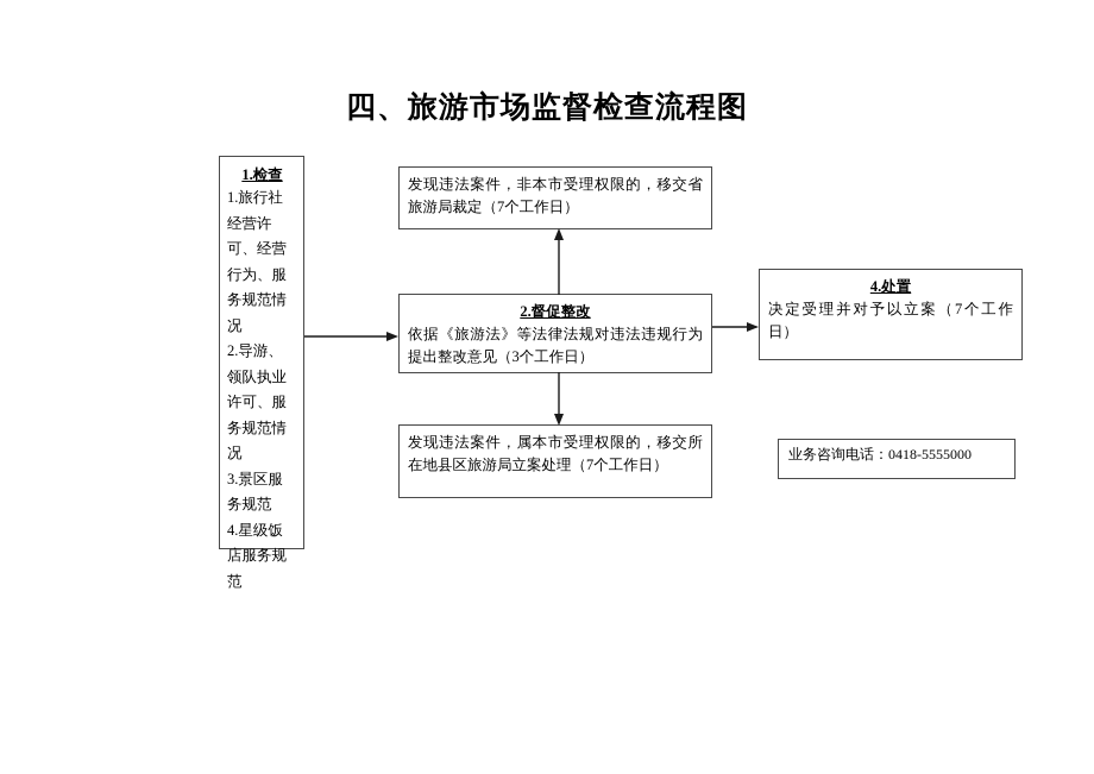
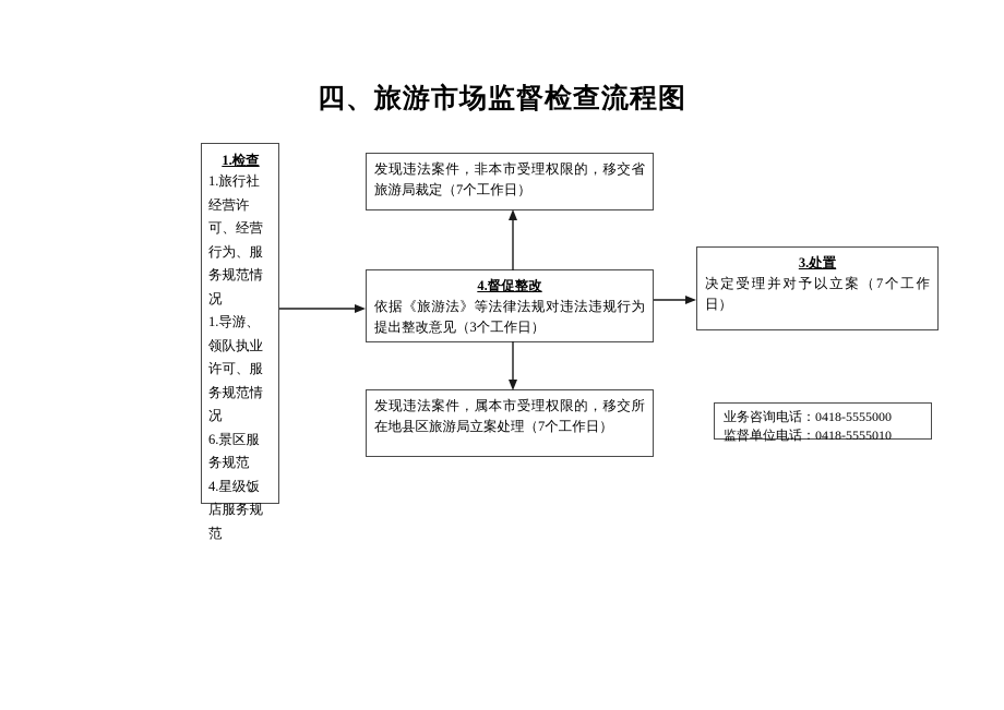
  四、旅游市场监督检查流程图
  1.检查
  1.旅行社经营许可、经营行为、服务规范情况
- 2.导游、领队执业许可、服务规范情况
+ 1.导游、领队执业许可、服务规范情况
- 3.景区服务规范
+ 6.景区服务规范
  4.星级饭店服务规范
  发现违法案件，非本市受理权限的，移交省旅游局裁定（7个工作日）
- 2.督促整改
+ 4.督促整改
  依据《旅游法》等法律法规对违法违规行为提出整改意见（3个工作日）
  发现违法案件，属本市受理权限的，移交所在地县区旅游局立案处理（7个工作日）
- 4.处置
+ 3.处置
  决定受理并对予以立案（7个工作日）
  业务咨询电话：0418-5555000
+ 监督单位电话：0418-5555010
